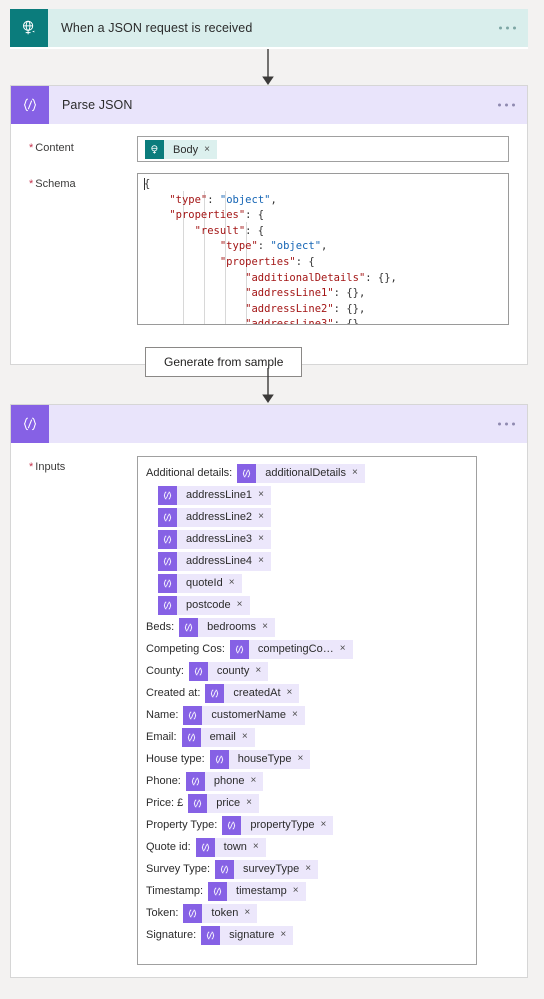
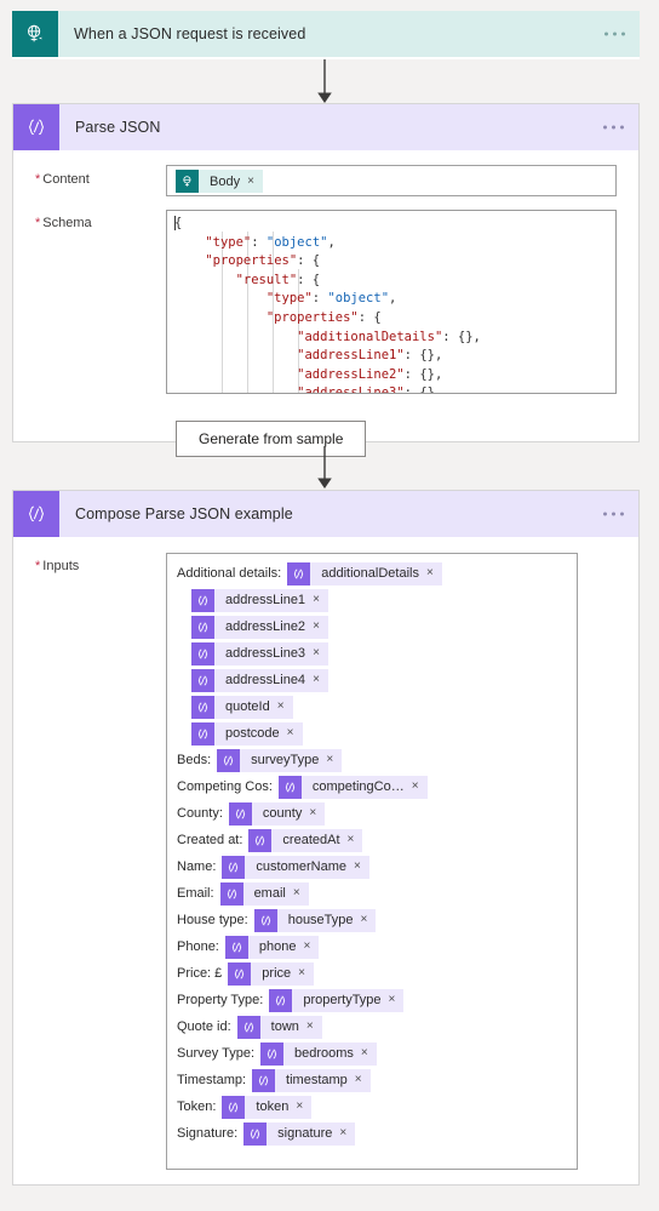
  When a JSON request is received
  Parse JSON
  * Content
  Body
  ×
  * Schema
  {
  "type": "object",
  "properties": {
  "result": {
  "type": "object",
  "properties": {
  "additionalDetails": {},
  "addressLine1": {},
  "addressLine2": {},
  Generate from sample
+ Compose Parse JSON example
  * Inputs
  Additional details:
  additionalDetails
  ×
  addressLine1
  ×
  addressLine2
  ×
  addressLine3
  ×
  addressLine4
  ×
  quoteId
  ×
  postcode
  ×
  Beds:
- bedrooms
+ surveyType
  ×
  Competing Cos:
  competingCo…
  ×
  County:
  county
  ×
  Created at:
  createdAt
  ×
  Name:
  customerName
  ×
  Email:
  email
  ×
  House type:
  houseType
  ×
  Phone:
  phone
  ×
  Price: £
  price
  ×
  Property Type:
  propertyType
  ×
  Quote id:
  town
  ×
  Survey Type:
- surveyType
+ bedrooms
  ×
  Timestamp:
  timestamp
  ×
  Token:
  token
  ×
  Signature:
  signature
  ×
